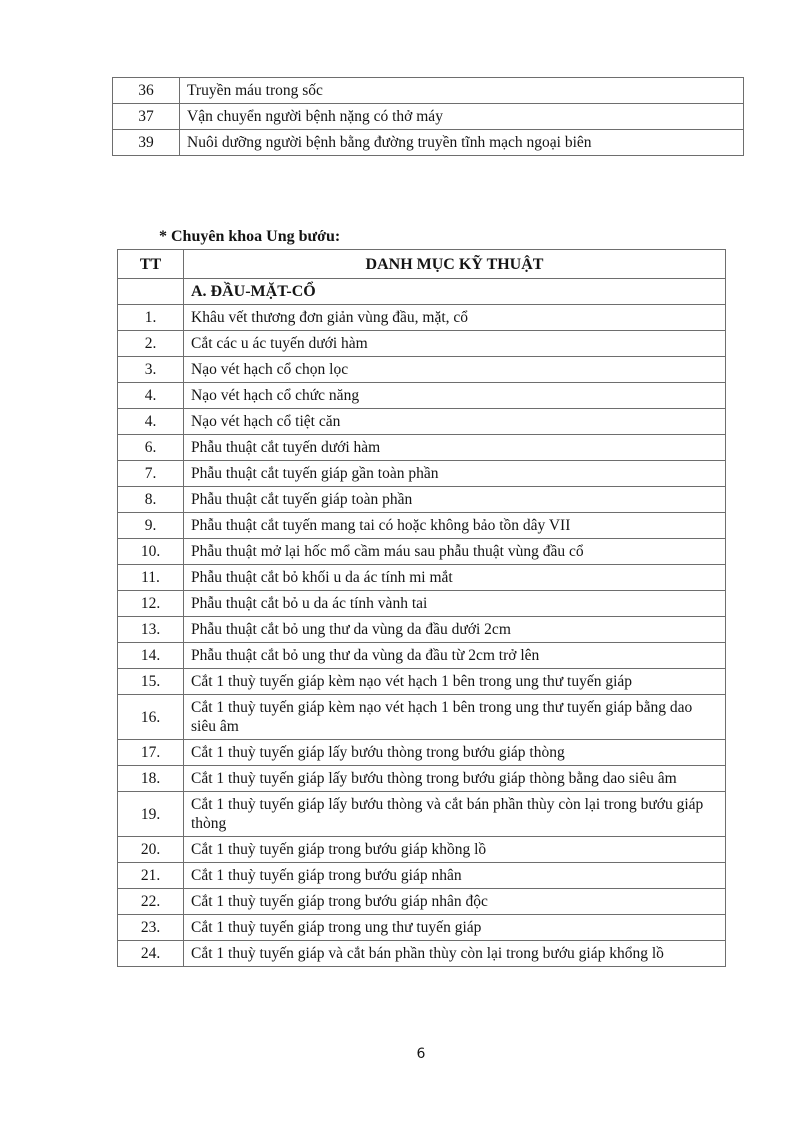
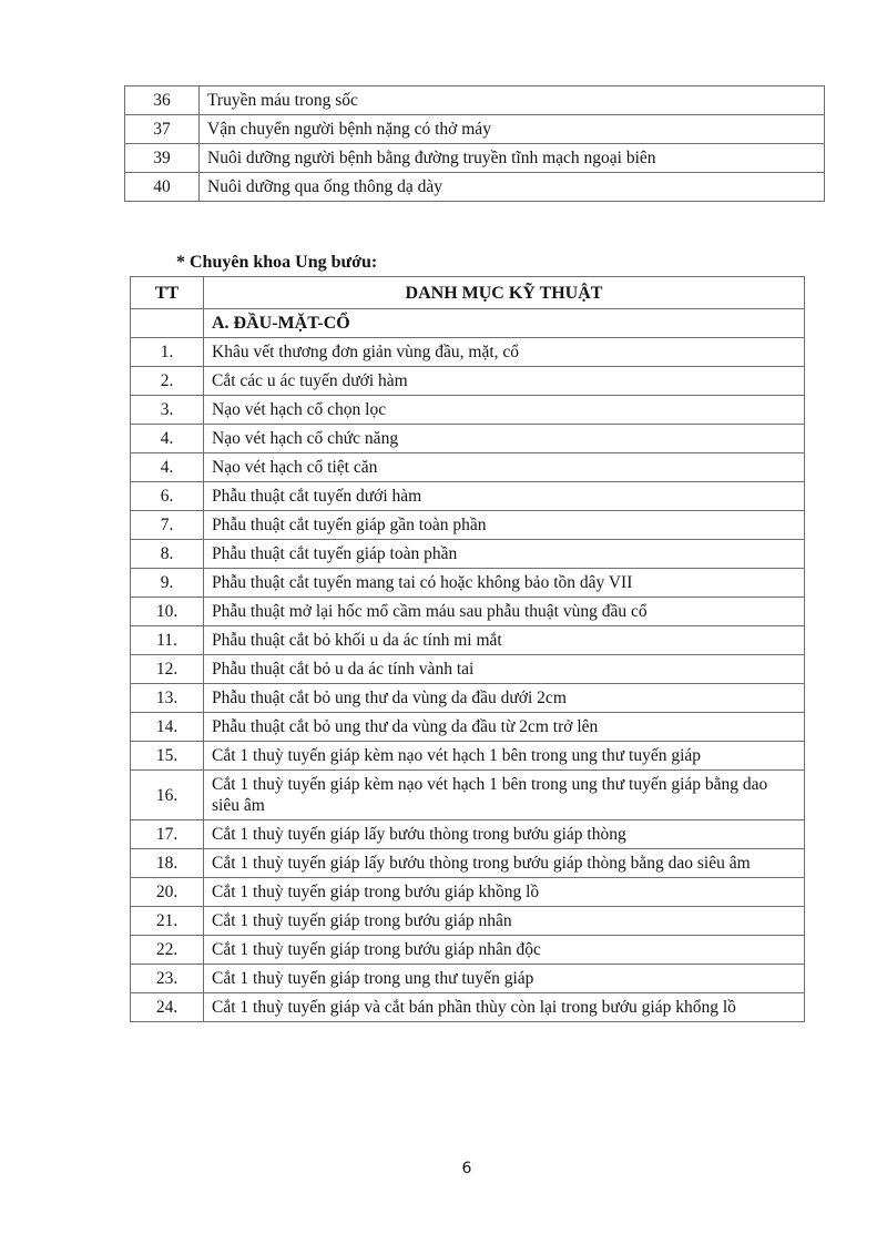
  36	Truyền máu trong sốc
  37	Vận chuyển người bệnh nặng có thở máy
  39	Nuôi dưỡng người bệnh bằng đường truyền tĩnh mạch ngoại biên
+ 40	Nuôi dưỡng qua ống thông dạ dày
  * Chuyên khoa Ung bướu:
  TT	DANH MỤC KỸ THUẬT
  	A. ĐẦU-MẶT-CỔ
  1.	Khâu vết thương đơn giản vùng đầu, mặt, cổ
  2.	Cắt các u ác tuyến dưới hàm
  3.	Nạo vét hạch cổ chọn lọc
  4.	Nạo vét hạch cổ chức năng
  4.	Nạo vét hạch cổ tiệt căn
  6.	Phẫu thuật cắt tuyến dưới hàm
  7.	Phẫu thuật cắt tuyến giáp gần toàn phần
  8.	Phẫu thuật cắt tuyến giáp toàn phần
  9.	Phẫu thuật cắt tuyến mang tai có hoặc không bảo tồn dây VII
  10.	Phẫu thuật mở lại hốc mổ cầm máu sau phẫu thuật vùng đầu cổ
  11.	Phẫu thuật cắt bỏ khối u da ác tính mi mắt
  12.	Phẫu thuật cắt bỏ u da ác tính vành tai
  13.	Phẫu thuật cắt bỏ ung thư da vùng da đầu dưới 2cm
  14.	Phẫu thuật cắt bỏ ung thư da vùng da đầu từ 2cm trở lên
  15.	Cắt 1 thuỳ tuyến giáp kèm nạo vét hạch 1 bên trong ung thư tuyến giáp
  16.	Cắt 1 thuỳ tuyến giáp kèm nạo vét hạch 1 bên trong ung thư tuyến giáp bằng dao siêu âm
  17.	Cắt 1 thuỳ tuyến giáp lấy bướu thòng trong bướu giáp thòng
  18.	Cắt 1 thuỳ tuyến giáp lấy bướu thòng trong bướu giáp thòng bằng dao siêu âm
- 19.	Cắt 1 thuỳ tuyến giáp lấy bướu thòng và cắt bán phần thùy còn lại trong bướu giáp thòng
  20.	Cắt 1 thuỳ tuyến giáp trong bướu giáp khồng lồ
  21.	Cắt 1 thuỳ tuyến giáp trong bướu giáp nhân
  22.	Cắt 1 thuỳ tuyến giáp trong bướu giáp nhân độc
  23.	Cắt 1 thuỳ tuyến giáp trong ung thư tuyến giáp
  24.	Cắt 1 thuỳ tuyến giáp và cắt bán phần thùy còn lại trong bướu giáp khổng lồ
  6
